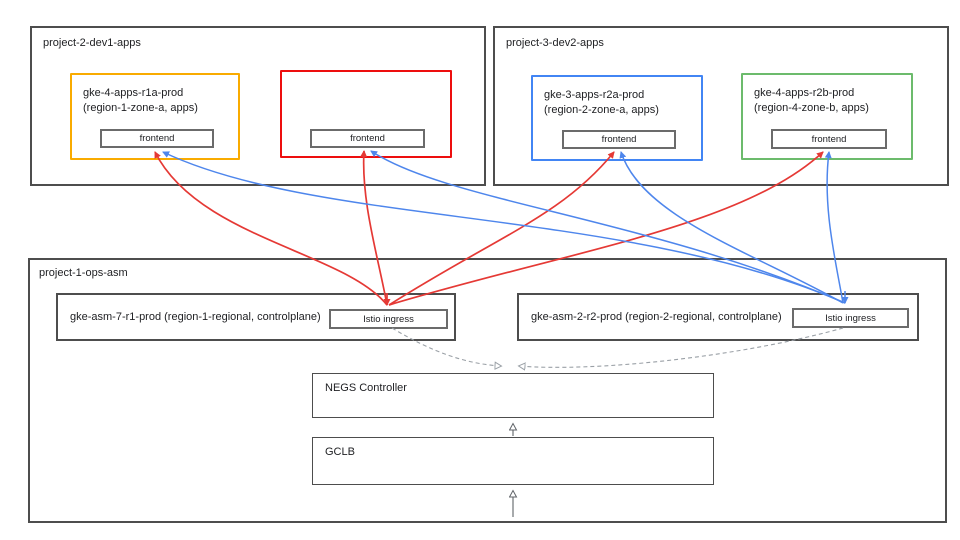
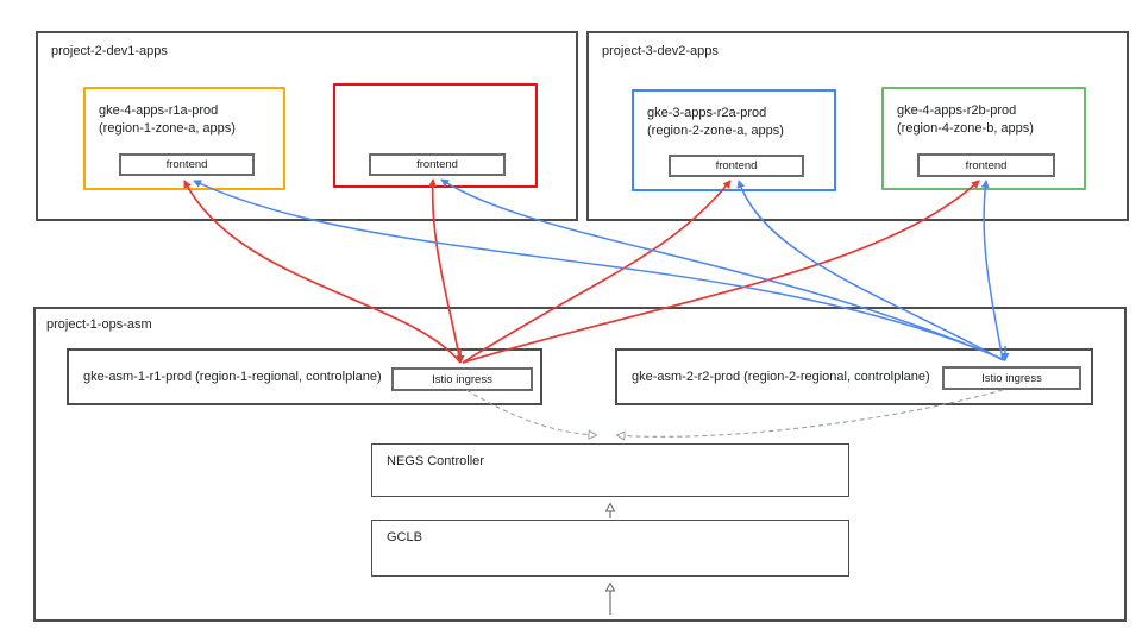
  project-2-dev1-apps
  project-3-dev2-apps
  gke-4-apps-r1a-prod
  (region-1-zone-a, apps)
  frontend
  frontend
  gke-3-apps-r2a-prod
  (region-2-zone-a, apps)
  frontend
  gke-4-apps-r2b-prod
  (region-4-zone-b, apps)
  frontend
  project-1-ops-asm
- gke-asm-7-r1-prod (region-1-regional, controlplane)
+ gke-asm-1-r1-prod (region-1-regional, controlplane)
  Istio ingress
  gke-asm-2-r2-prod (region-2-regional, controlplane)
  Istio ingress
  NEGS Controller
  GCLB
